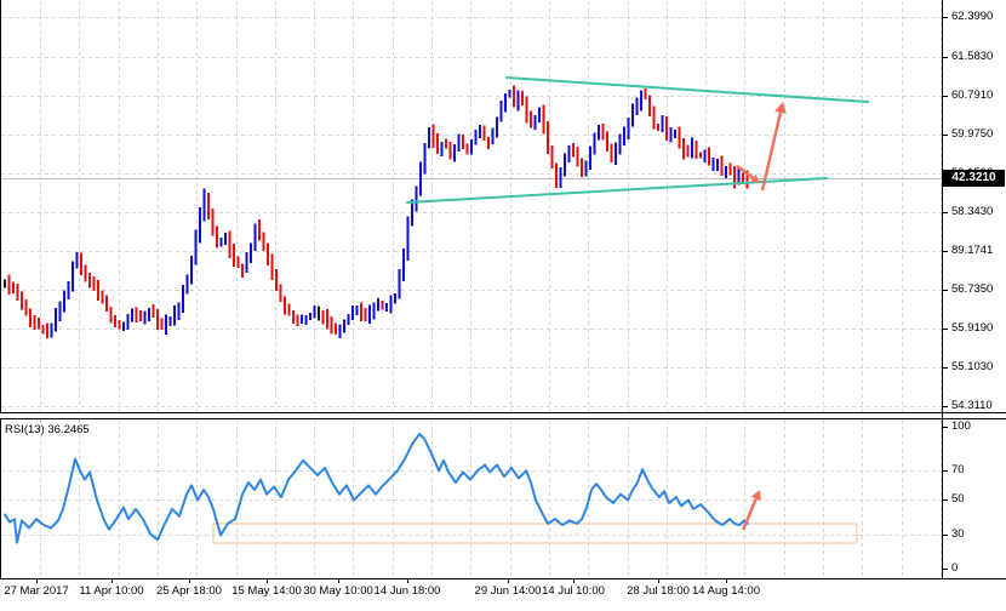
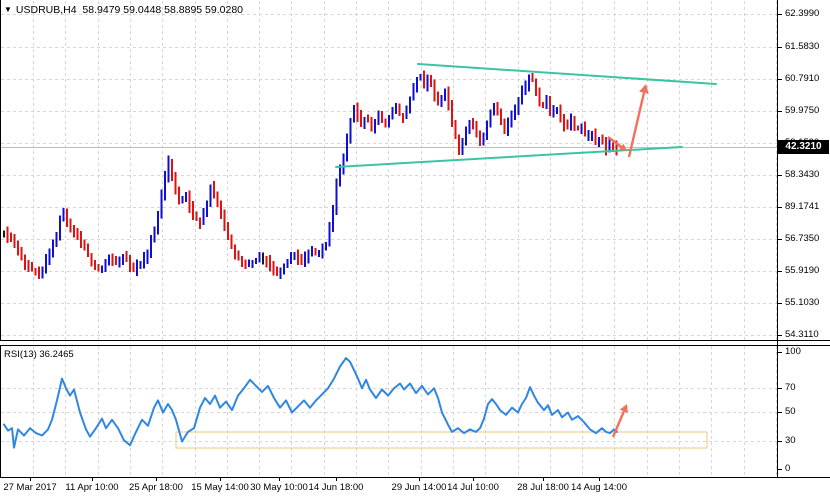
  62.3990
  61.5830
  60.7910
  59.9750
  58.3430
  89.1741
  56.7350
  55.9190
  55.1030
  54.3110
  100
  70
  50
  30
  0
  27 Mar 2017
  11 Apr 10:00
  25 Apr 18:00
  15 May 14:00
  30 May 10:00
  14 Jun 18:00
  29 Jun 14:00
  14 Jul 10:00
  28 Jul 18:00
  14 Aug 14:00
+ ▼ USDRUB,H4 58.9479 59.0448 58.8895 59.0280
  RSI(13) 36.2465
  42.3210
